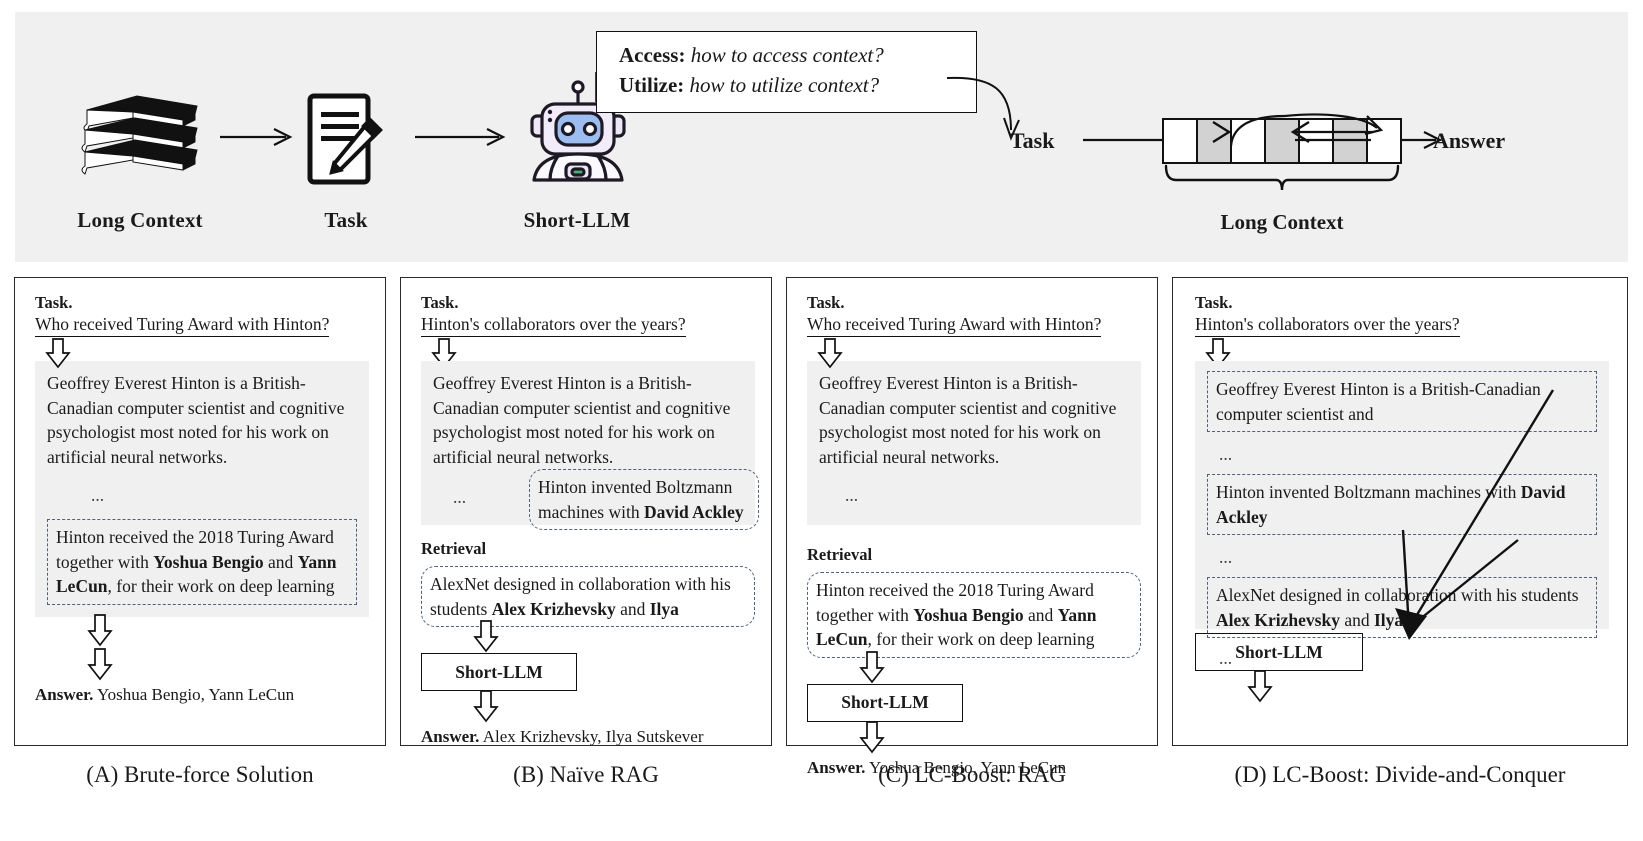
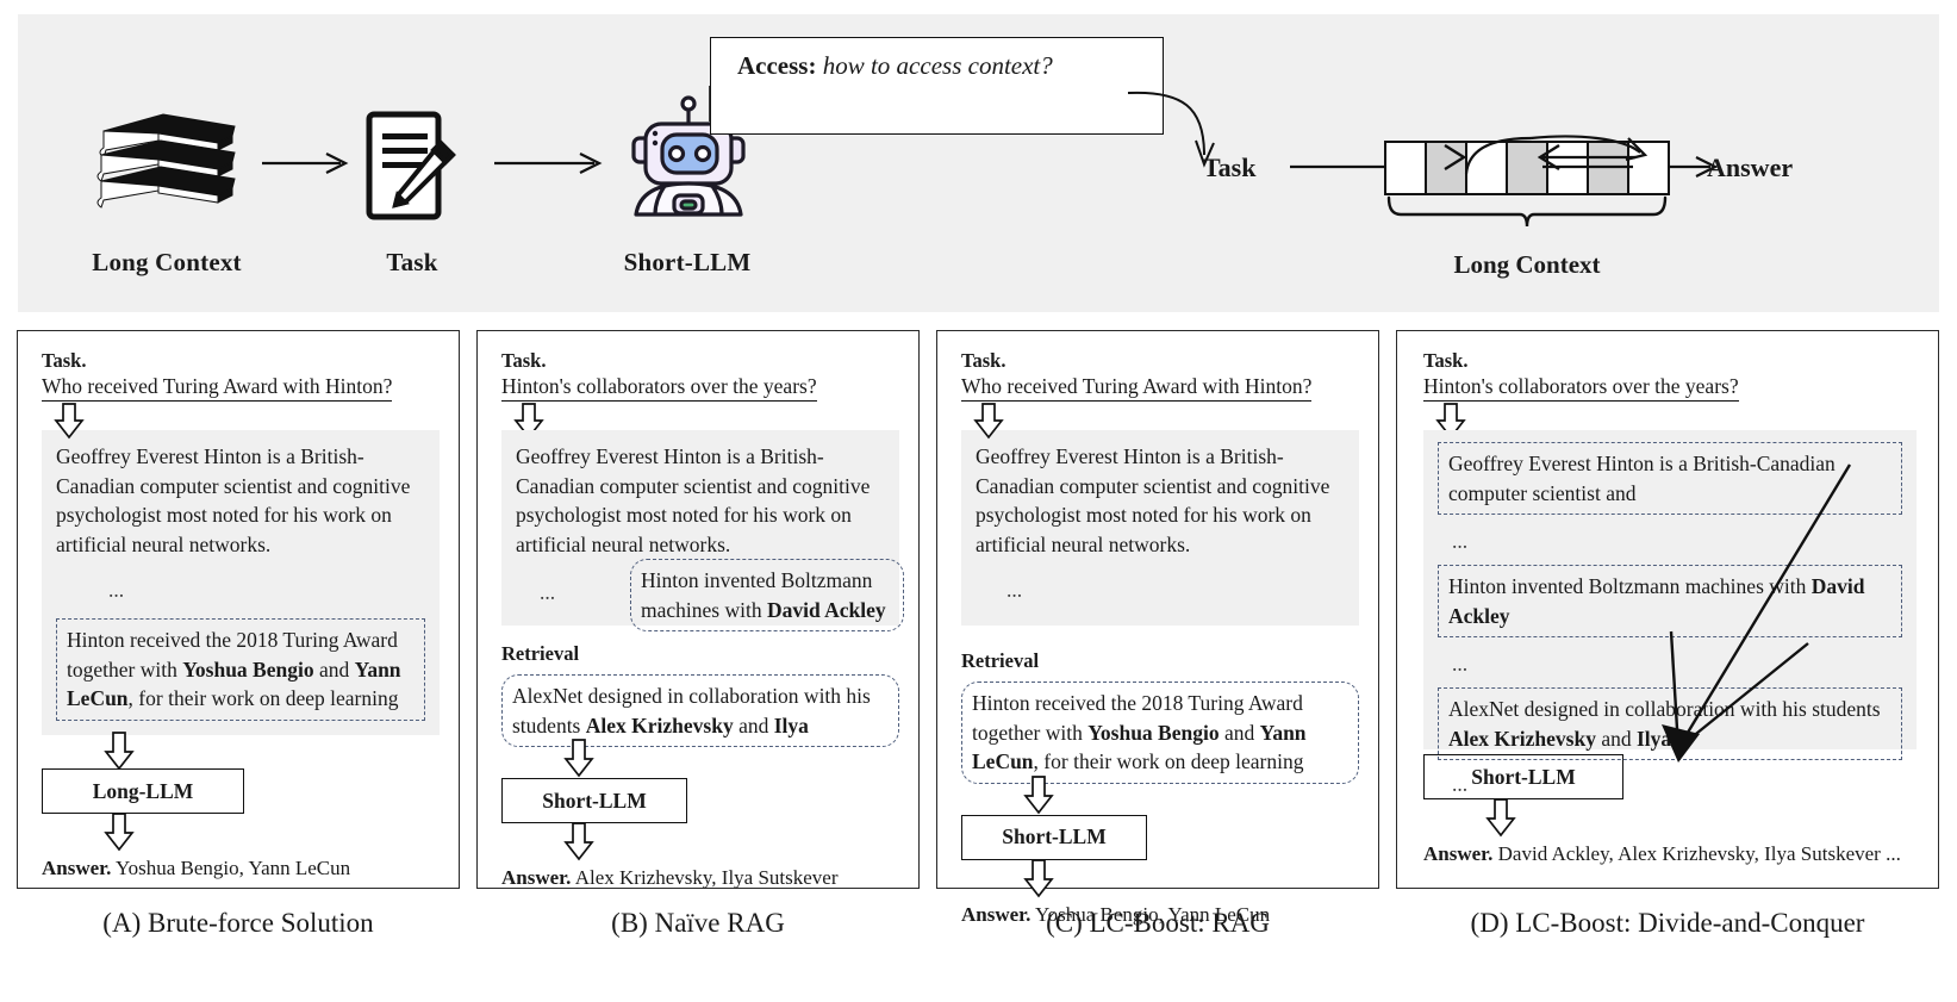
  Long Context
  Task
  Short-LLM
  Access: how to access context?
- Utilize: how to utilize context?
  Task
  Answer
  Long Context
  Task.
  Who received Turing Award with Hinton?
  Geoffrey Everest Hinton is a British-Canadian computer scientist and cognitive psychologist most noted for his work on artificial neural networks.
  ...
  Hinton received the 2018 Turing Award together with Yoshua Bengio and Yann LeCun, for their work on deep learning
+ Long-LLM
  Answer. Yoshua Bengio, Yann LeCun
  (A) Brute-force Solution
  Task.
  Hinton's collaborators over the years?
  Geoffrey Everest Hinton is a British-Canadian computer scientist and cognitive psychologist most noted for his work on artificial neural networks.
  ...
  Hinton invented Boltzmann machines with David Ackley
  Retrieval
  AlexNet designed in collaboration with his students Alex Krizhevsky and Ilya
  Short-LLM
  Answer. Alex Krizhevsky, Ilya Sutskever
  (B) Naïve RAG
  Task.
  Who received Turing Award with Hinton?
  Geoffrey Everest Hinton is a British-Canadian computer scientist and cognitive psychologist most noted for his work on artificial neural networks.
  ...
  Retrieval
  Hinton received the 2018 Turing Award together with Yoshua Bengio and Yann LeCun, for their work on deep learning
  Short-LLM
  Answer. Yoshua Bengio, Yann LeCun
  (C) LC-Boost: RAG
  Task.
  Hinton's collaborators over the years?
  Geoffrey Everest Hinton is a British-Canadian computer scientist and
  ...
  Hinton invented Boltzmann machinesith David Ackley
  ...
  AlexNet designed in collaboration with his students Alex Krizhevsky and Ilya
  ...
  Short-LLM
+ Answer. David Ackley, Alex Krizhevsky, Ilya Sutskever ...
  (D) LC-Boost: Divide-and-Conquer
